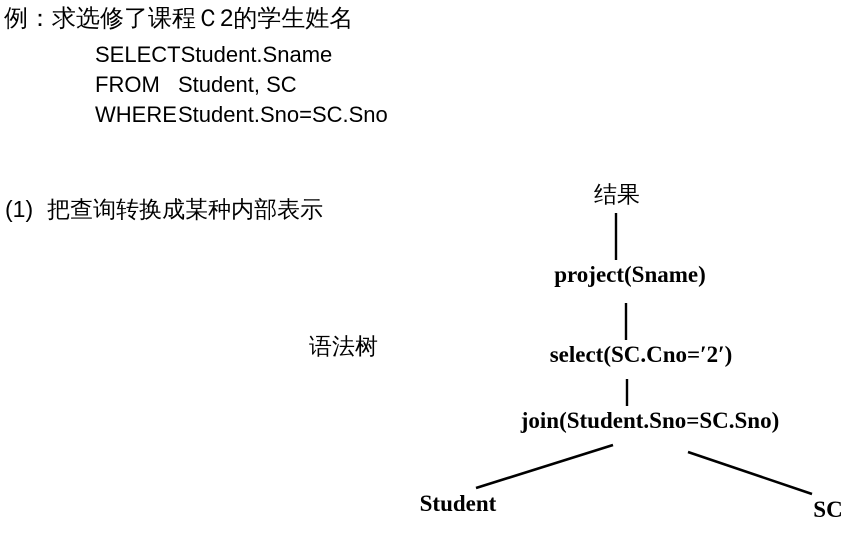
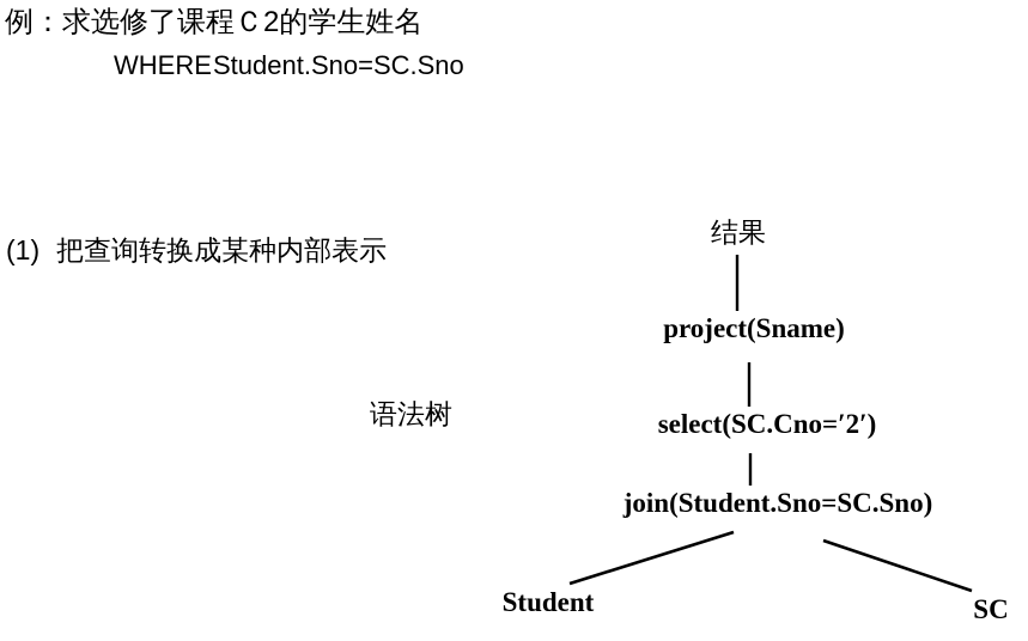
  例：求选修了课程Ｃ2的学生姓名
- SELECTStudent.Sname
- FROM Student, SC
  WHEREStudent.Sno=SC.Sno
  (1) 把查询转换成某种内部表示
  语法树
  结果
  project(Sname)
  select(SC.Cno=′2′)
  join(Student.Sno=SC.Sno)
  Student
  SC
